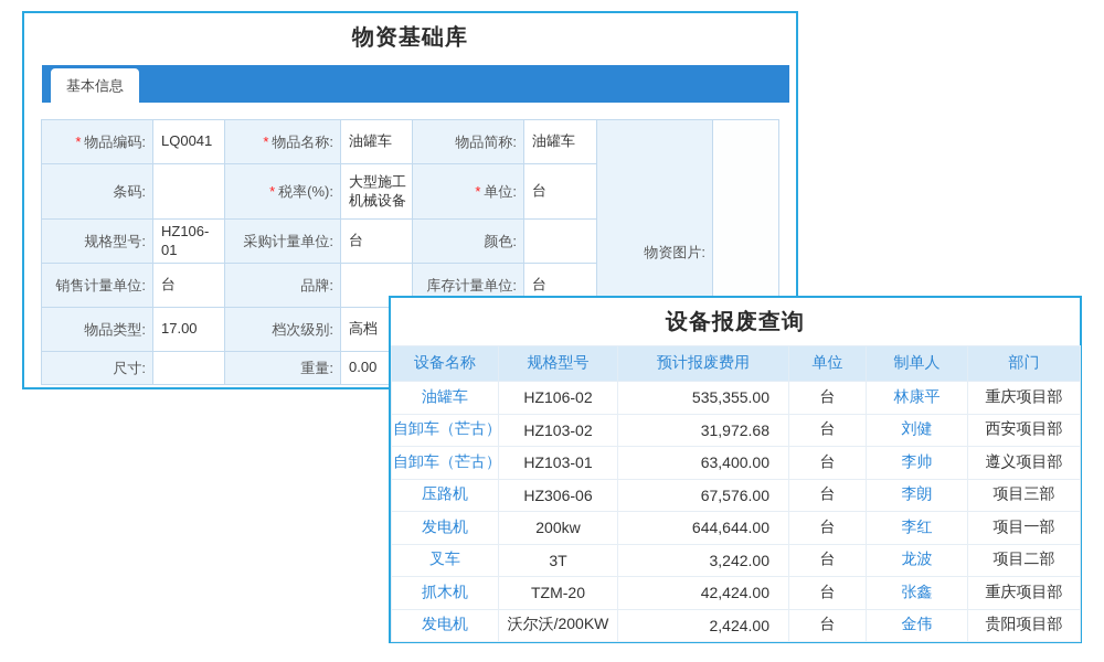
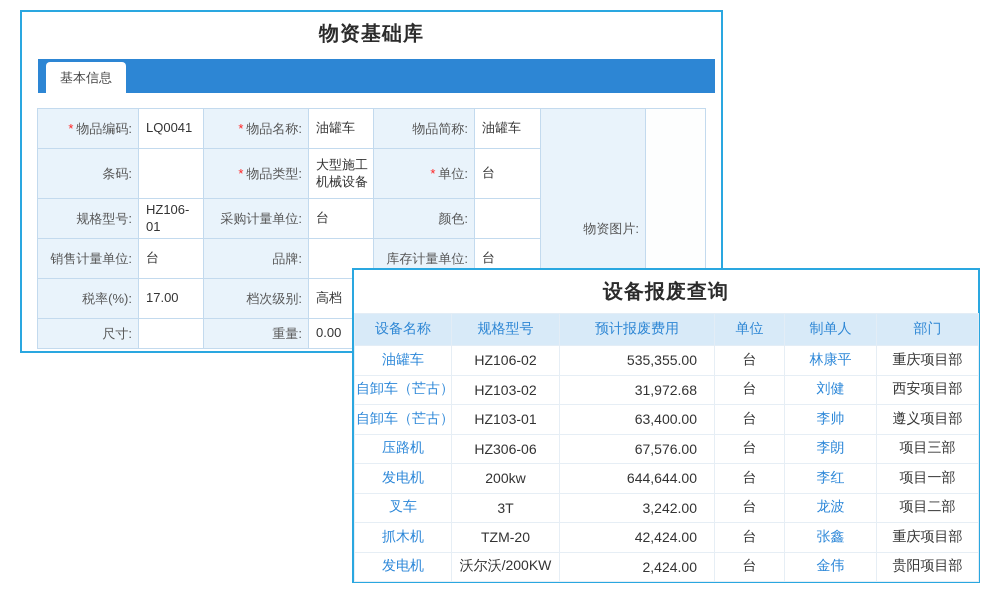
  物资基础库
  基本信息
  * 物品编码:	LQ0041	* 物品名称:	油罐车	物品简称:	油罐车	物资图片:
- 条码:		* 税率(%):	大型施工机械设备	* 单位:	台
+ 条码:		* 物品类型:	大型施工机械设备	* 单位:	台
  规格型号:	HZ106-01	采购计量单位:	台	颜色:
  销售计量单位:	台	品牌:		库存计量单位:	台
- 物品类型:	17.00	档次级别:	高档
+ 税率(%):	17.00	档次级别:	高档
  尺寸:		重量:	0.00
  设备报废查询
  设备名称	规格型号	预计报废费用	单位	制单人	部门
  油罐车	HZ106-02	535,355.00	台	林康平	重庆项目部
  自卸车（芒古）	HZ103-02	31,972.68	台	刘健	西安项目部
  自卸车（芒古）	HZ103-01	63,400.00	台	李帅	遵义项目部
  压路机	HZ306-06	67,576.00	台	李朗	项目三部
  发电机	200kw	644,644.00	台	李红	项目一部
  叉车	3T	3,242.00	台	龙波	项目二部
  抓木机	TZM-20	42,424.00	台	张鑫	重庆项目部
  发电机	沃尔沃/200KW	2,424.00	台	金伟	贵阳项目部
